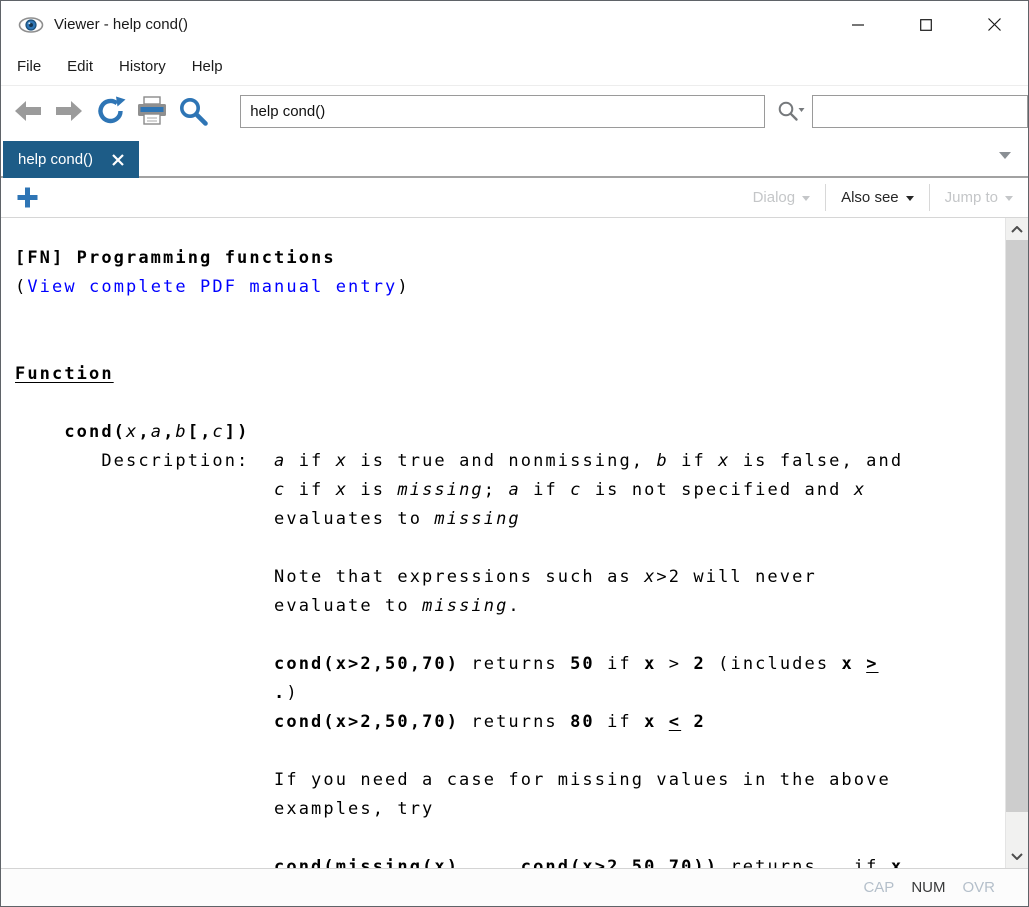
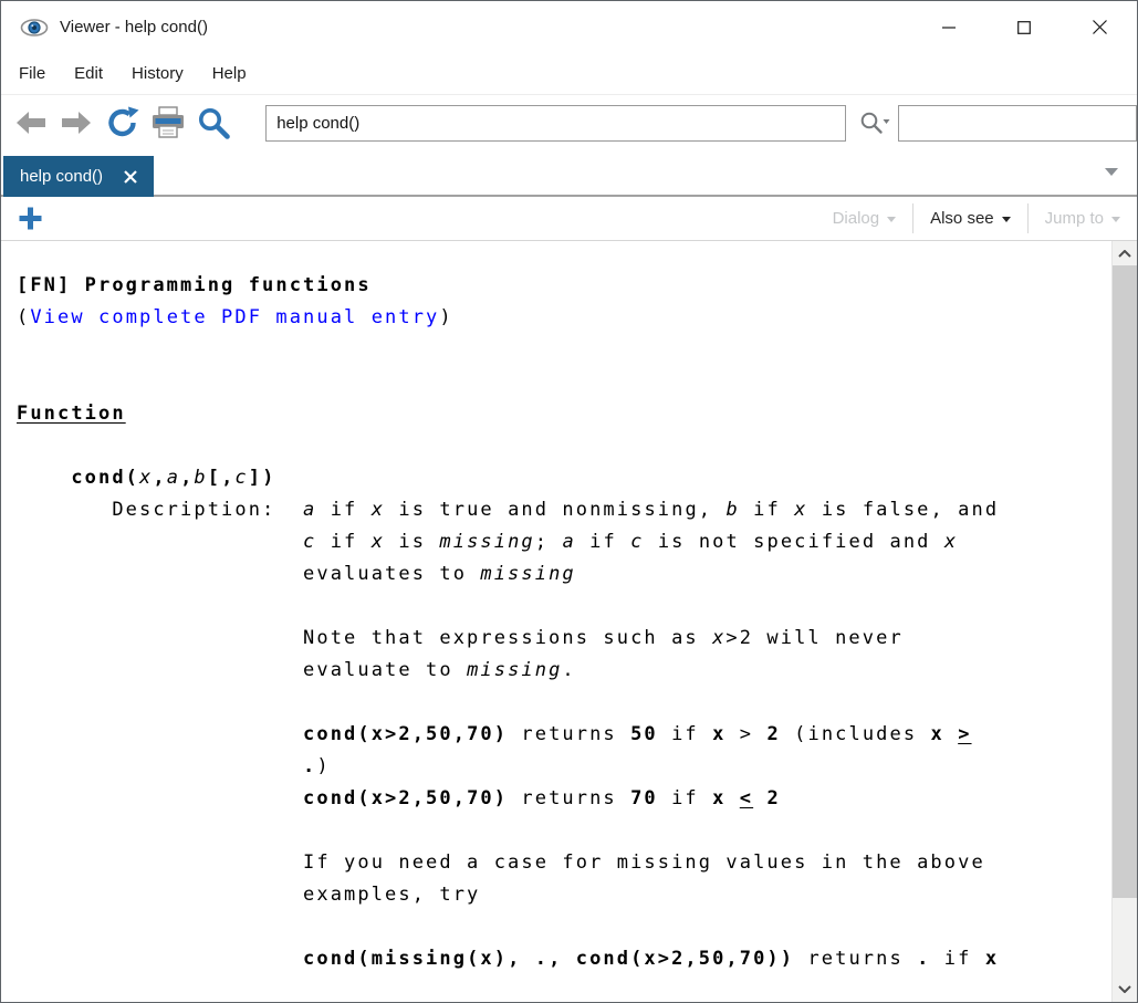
  Viewer - help cond()
  File
  Edit
  History
  Help
  help cond()
  help cond()
  Dialog
  Also see
  Jump to
- [FN] Programming functions (View complete PDF manual entry) Function cond(x,a,b[,c]) Description: a if x is true and nonmissing, b if x is false, and c if x is missing; a if c is not specified and x evaluates to missing Note that expressions such as x>2 will never evaluate to missing. cond(x>2,50,70) returns 50 if x > 2 (includes x > .) cond(x>2,50,70) returns 80 if x < 2 If you need a case for missing values in the above examples, try cond(missing(x), ., cond(x>2,50,70)) returns . if x
+ [FN] Programming functions (View complete PDF manual entry) Function cond(x,a,b[,c]) Description: a if x is true and nonmissing, b if x is false, and c if x is missing; a if c is not specified and x evaluates to missing Note that expressions such as x>2 will never evaluate to missing. cond(x>2,50,70) returns 50 if x > 2 (includes x > .) cond(x>2,50,70) returns 70 if x < 2 If you need a case for missing values in the above examples, try cond(missing(x), ., cond(x>2,50,70)) returns . if x
- CAP
- NUM
- OVR
